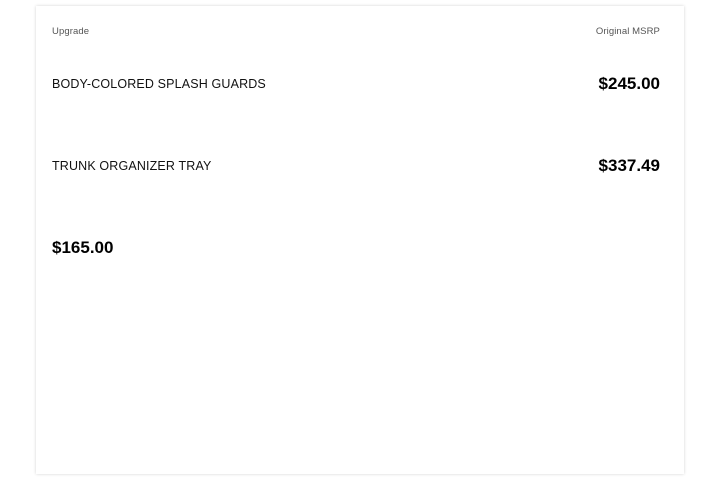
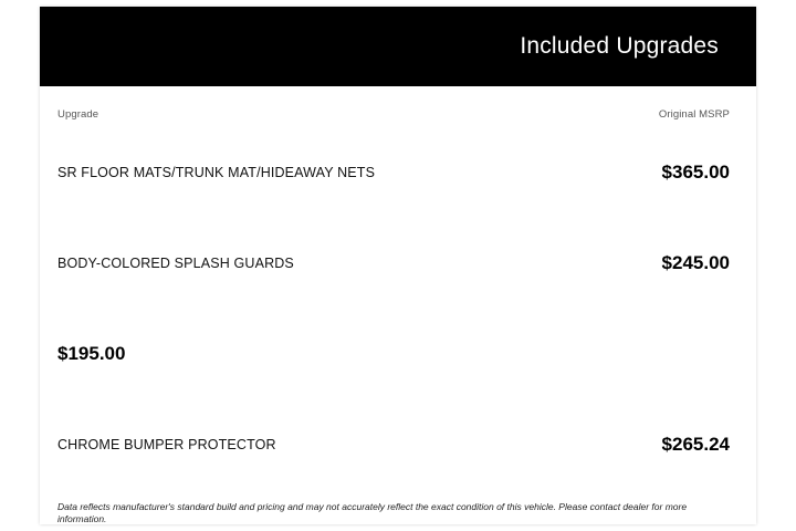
+ Included Upgrades
  Upgrade
  Original MSRP
+ SR FLOOR MATS/TRUNK MAT/HIDEAWAY NETS
+ $365.00
  BODY-COLORED SPLASH GUARDS
  $245.00
- TRUNK ORGANIZER TRAY
- $337.49
+ $195.00
+ CHROME BUMPER PROTECTOR
- $165.00
+ $265.24
+ Data reflects manufacturer's standard build and pricing and may not accurately reflect the exact condition of this vehicle. Please contact dealer for more information.
